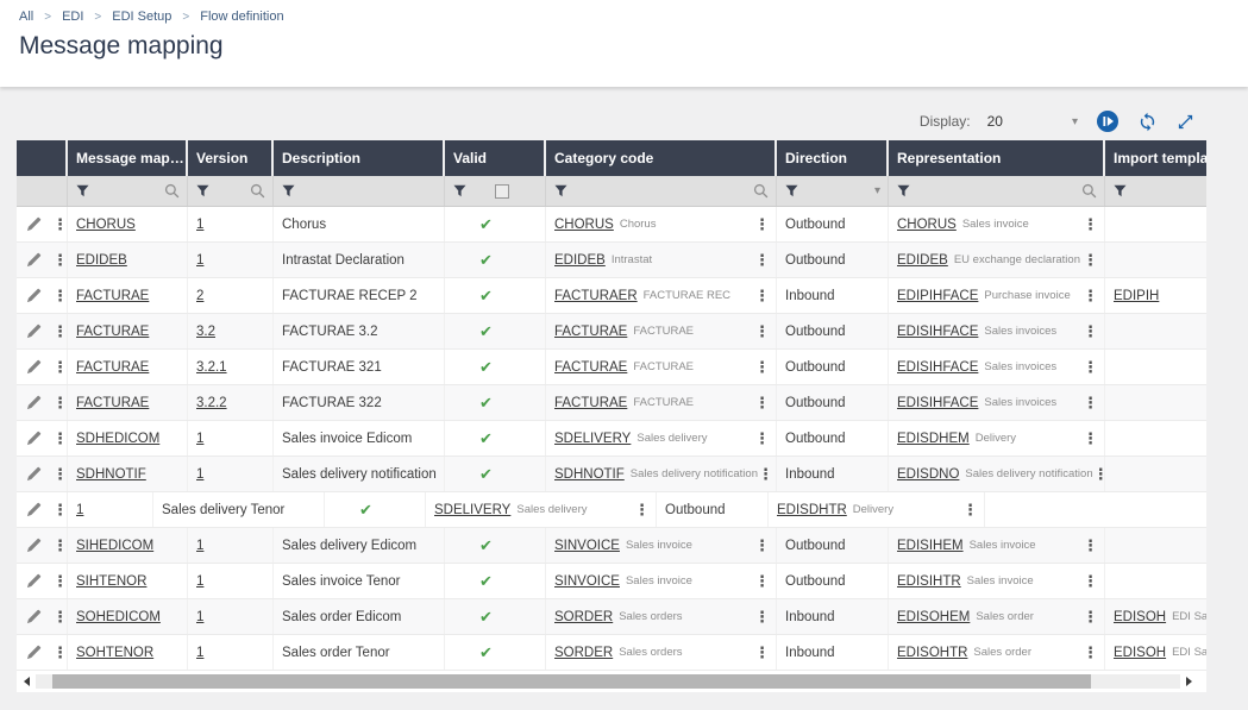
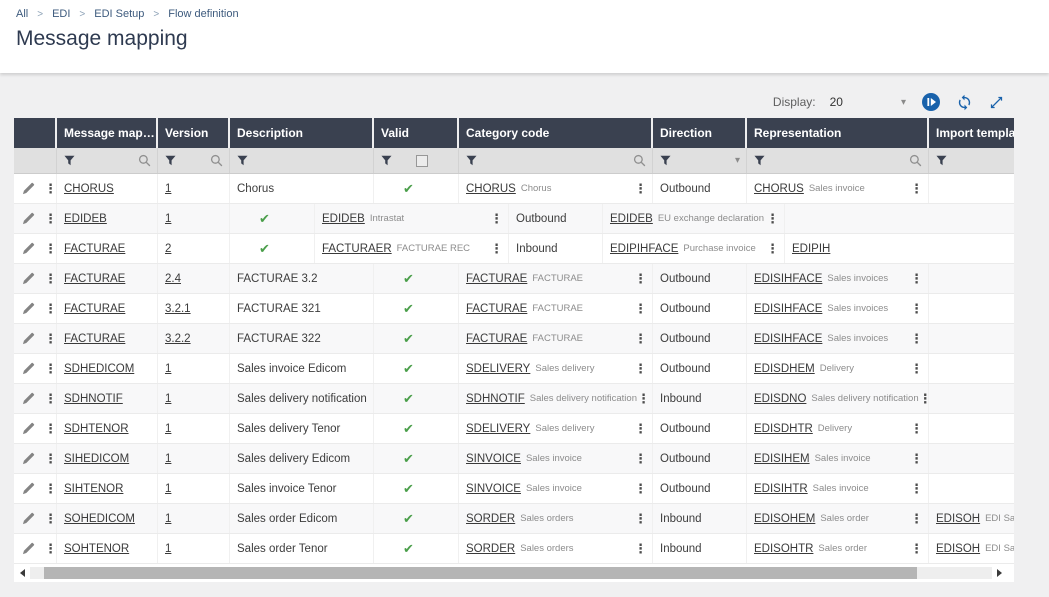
  All
  >
  EDI
  >
  EDI Setup
  >
  Flow definition
  Message mapping
  Display:
  20
  ▾
  Message map…
  Version
  Description
  Valid
  Category code
  Direction
  Representation
  Import templa
  ▾
  ⋮
  CHORUS
  1
  Chorus
  ✔
  CHORUS
  Chorus
  ⋮
  Outbound
  CHORUS
  Sales invoice
  ⋮
  ⋮
  EDIDEB
  1
- Intrastat Declaration
  ✔
  EDIDEB
  Intrastat
  ⋮
  Outbound
  EDIDEB
  EU exchange declaration
  ⋮
  ⋮
  FACTURAE
  2
- FACTURAE RECEP 2
  ✔
  FACTURAER
  FACTURAE REC
  ⋮
  Inbound
  EDIPIHFACE
  Purchase invoice
  ⋮
  EDIPIH
  ⋮
  FACTURAE
- 3.2
+ 2.4
  FACTURAE 3.2
  ✔
  FACTURAE
  FACTURAE
  ⋮
  Outbound
  EDISIHFACE
  Sales invoices
  ⋮
  ⋮
  FACTURAE
  3.2.1
  FACTURAE 321
  ✔
  FACTURAE
  FACTURAE
  ⋮
  Outbound
  EDISIHFACE
  Sales invoices
  ⋮
  ⋮
  FACTURAE
  3.2.2
  FACTURAE 322
  ✔
  FACTURAE
  FACTURAE
  ⋮
  Outbound
  EDISIHFACE
  Sales invoices
  ⋮
  ⋮
  SDHEDICOM
  1
  Sales invoice Edicom
  ✔
  SDELIVERY
  Sales delivery
  ⋮
  Outbound
  EDISDHEM
  Delivery
  ⋮
  ⋮
  SDHNOTIF
  1
  Sales delivery notification
  ✔
  SDHNOTIF
  Sales delivery notification
  ⋮
  Inbound
  EDISDNO
  Sales delivery notification
  ⋮
  ⋮
+ SDHTENOR
  1
  Sales delivery Tenor
  ✔
  SDELIVERY
  Sales delivery
  ⋮
  Outbound
  EDISDHTR
  Delivery
  ⋮
  ⋮
  SIHEDICOM
  1
  Sales delivery Edicom
  ✔
  SINVOICE
  Sales invoice
  ⋮
  Outbound
  EDISIHEM
  Sales invoice
  ⋮
  ⋮
  SIHTENOR
  1
  Sales invoice Tenor
  ✔
  SINVOICE
  Sales invoice
  ⋮
  Outbound
  EDISIHTR
  Sales invoice
  ⋮
  ⋮
  SOHEDICOM
  1
  Sales order Edicom
  ✔
  SORDER
  Sales orders
  ⋮
  Inbound
  EDISOHEM
  Sales order
  ⋮
  EDISOH
  EDI Sa
  ⋮
  SOHTENOR
  1
  Sales order Tenor
  ✔
  SORDER
  Sales orders
  ⋮
  Inbound
  EDISOHTR
  Sales order
  ⋮
  EDISOH
  EDI Sa
